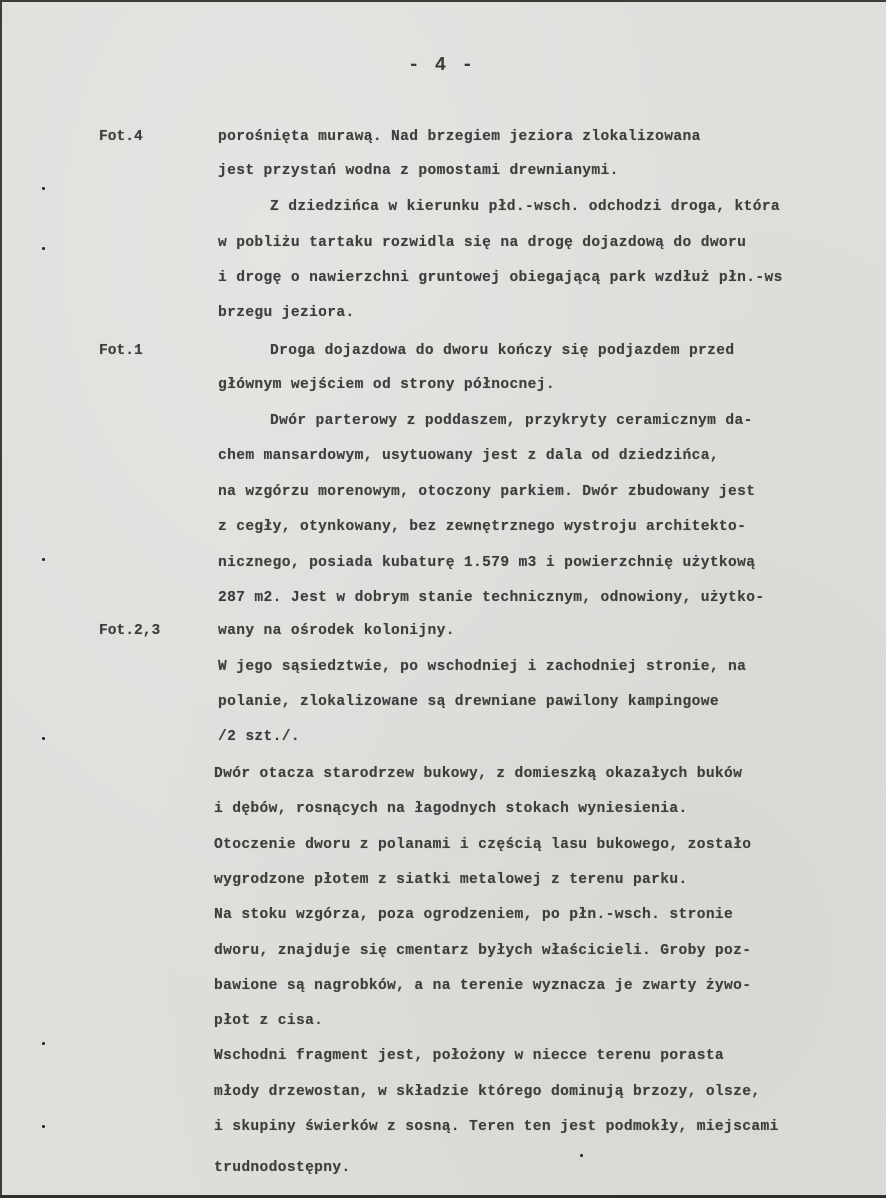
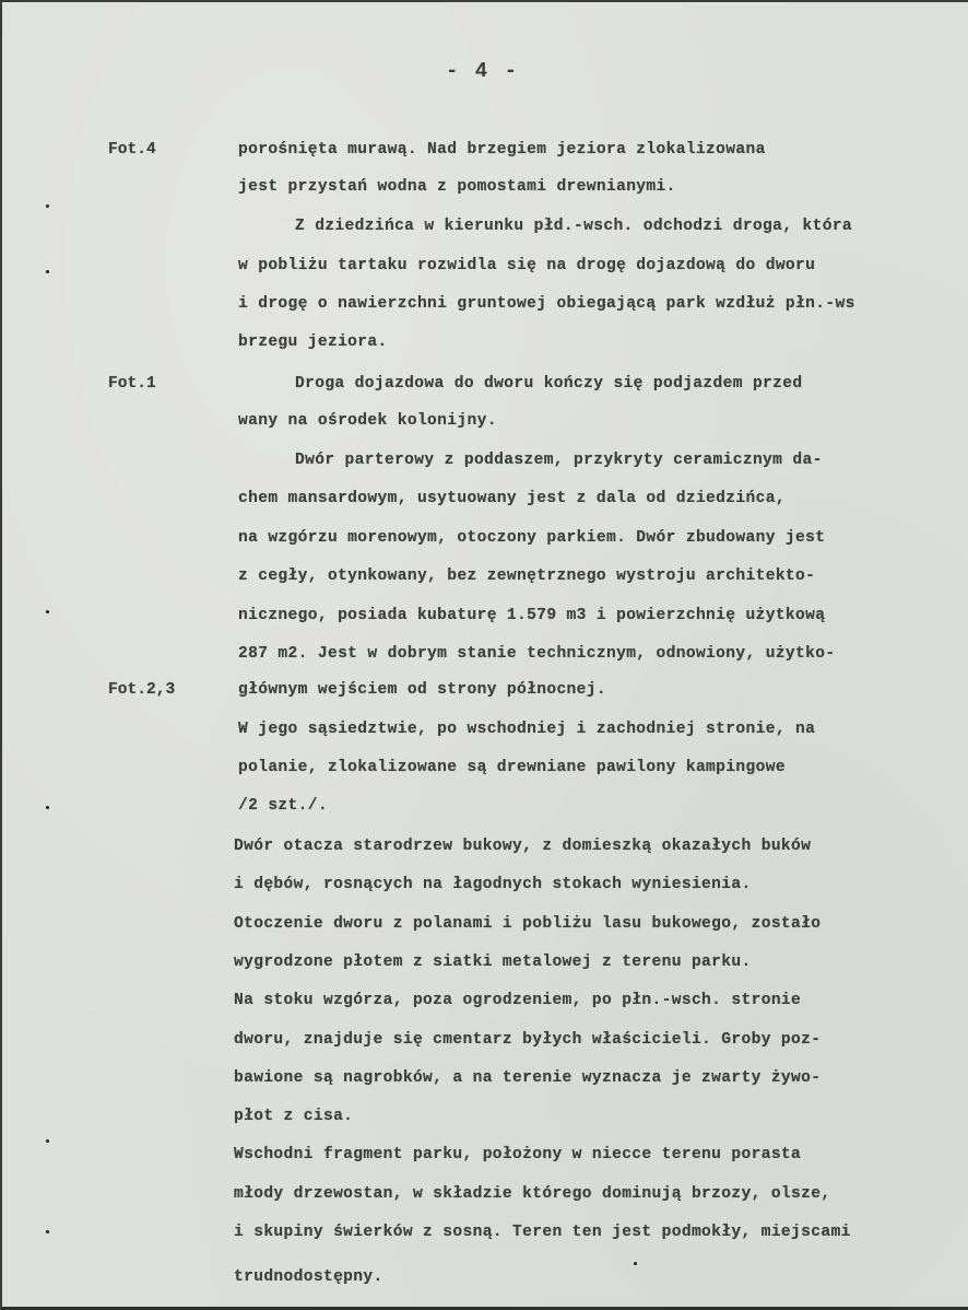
  - 4 -
  Fot.4
  Fot.1
  Fot.2,3
  porośnięta murawą. Nad brzegiem jeziora zlokalizowana
  jest przystań wodna z pomostami drewnianymi.
  Z dziedzińca w kierunku płd.-wsch. odchodzi droga, która
  w pobliżu tartaku rozwidla się na drogę dojazdową do dworu
  i drogę o nawierzchni gruntowej obiegającą park wzdłuż płn.-ws
  brzegu jeziora.
  Droga dojazdowa do dworu kończy się podjazdem przed
- głównym wejściem od strony północnej.
+ wany na ośrodek kolonijny.
  Dwór parterowy z poddaszem, przykryty ceramicznym da-
  chem mansardowym, usytuowany jest z dala od dziedzińca,
  na wzgórzu morenowym, otoczony parkiem. Dwór zbudowany jest
  z cegły, otynkowany, bez zewnętrznego wystroju architekto-
  nicznego, posiada kubaturę 1.579 m3 i powierzchnię użytkową
  287 m2. Jest w dobrym stanie technicznym, odnowiony, użytko-
- wany na ośrodek kolonijny.
+ głównym wejściem od strony północnej.
  W jego sąsiedztwie, po wschodniej i zachodniej stronie, na
  polanie, zlokalizowane są drewniane pawilony kampingowe
  /2 szt./.
  Dwór otacza starodrzew bukowy, z domieszką okazałych buków
  i dębów, rosnących na łagodnych stokach wyniesienia.
- Otoczenie dworu z polanami i częścią lasu bukowego, zostało
+ Otoczenie dworu z polanami i pobliżu lasu bukowego, zostało
  wygrodzone płotem z siatki metalowej z terenu parku.
  Na stoku wzgórza, poza ogrodzeniem, po płn.-wsch. stronie
  dworu, znajduje się cmentarz byłych właścicieli. Groby poz-
  bawione są nagrobków, a na terenie wyznacza je zwarty żywo-
  płot z cisa.
- Wschodni fragment jest, położony w niecce terenu porasta
+ Wschodni fragment parku, położony w niecce terenu porasta
  młody drzewostan, w składzie którego dominują brzozy, olsze,
  i skupiny świerków z sosną. Teren ten jest podmokły, miejscami
  trudnodostępny.
